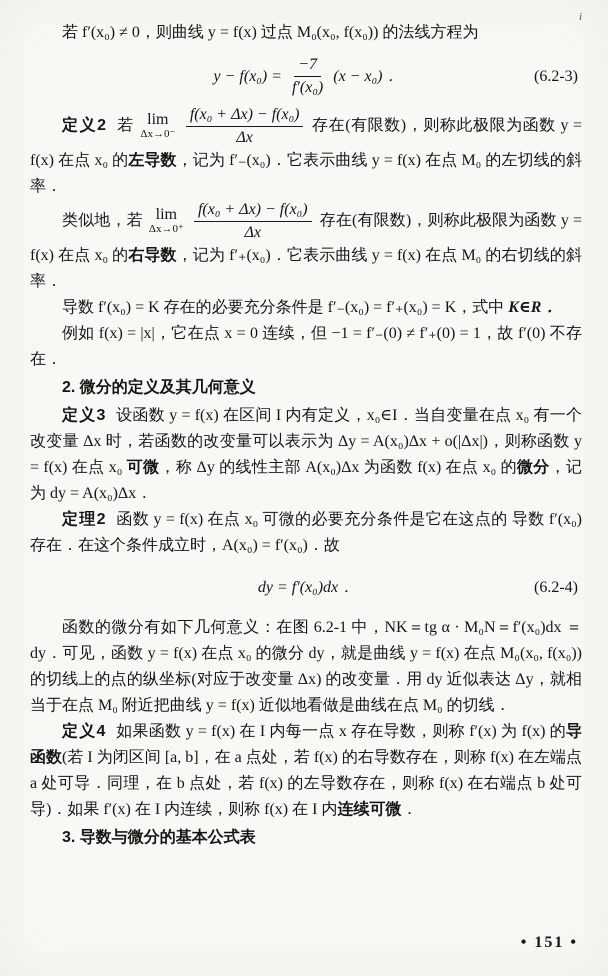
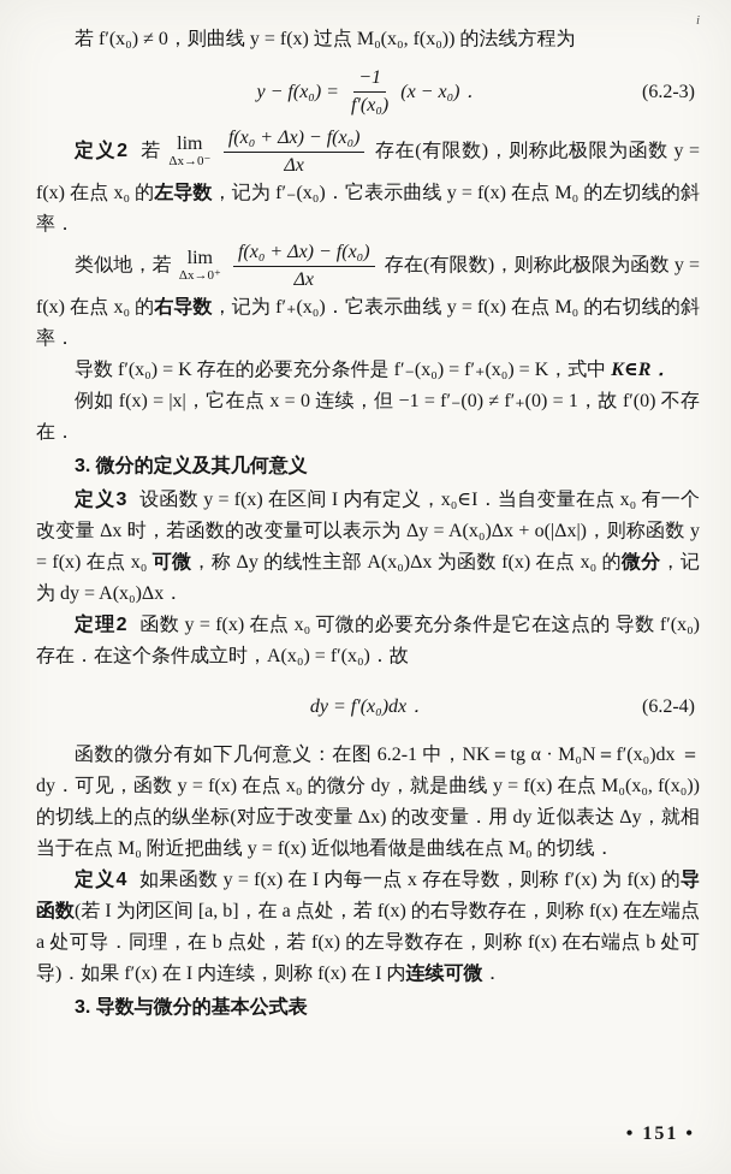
  i
  若 f′(x₀) ≠ 0，则曲线 y = f(x) 过点 M₀(x₀, f(x₀)) 的法线方程为
  y − f(x₀) =
- −7
+ −1
  f′(x₀)
  (x − x₀)．
  (6.2-3)
  定义2 若
  lim
  Δx→0⁻
  f(x₀ + Δx) − f(x₀)
  Δx
  存在(有限数)，则称此极限为函数 y = f(x) 在点 x₀ 的左导数，记为 f′₋(x₀)．它表示曲线 y = f(x) 在点 M₀ 的左切线的斜率．
  类似地，若
  lim
  Δx→0⁺
  f(x₀ + Δx) − f(x₀)
  Δx
  存在(有限数)，则称此极限为函数 y = f(x) 在点 x₀ 的右导数，记为 f′₊(x₀)．它表示曲线 y = f(x) 在点 M₀ 的右切线的斜率．
  导数 f′(x₀) = K 存在的必要充分条件是 f′₋(x₀) = f′₊(x₀) = K，式中 K∈R．
  例如 f(x) = |x|，它在点 x = 0 连续，但 −1 = f′₋(0) ≠ f′₊(0) = 1，故 f′(0) 不存在．
- 2. 微分的定义及其几何意义
+ 3. 微分的定义及其几何意义
  定义3 设函数 y = f(x) 在区间 I 内有定义，x₀∈I．当自变量在点 x₀ 有一个改变量 Δx 时，若函数的改变量可以表示为 Δy = A(x₀)Δx + o(|Δx|)，则称函数 y = f(x) 在点 x₀ 可微，称 Δy 的线性主部 A(x₀)Δx 为函数 f(x) 在点 x₀ 的微分，记为 dy = A(x₀)Δx．
  定理2 函数 y = f(x) 在点 x₀ 可微的必要充分条件是它在这点的 导数 f′(x₀) 存在．在这个条件成立时，A(x₀) = f′(x₀)．故
  dy = f′(x₀)dx．
  (6.2-4)
  函数的微分有如下几何意义：在图 6.2-1 中，NK＝tg α · M₀N＝f′(x₀)dx ＝ dy．可见，函数 y = f(x) 在点 x₀ 的微分 dy，就是曲线 y = f(x) 在点 M₀(x₀, f(x₀)) 的切线上的点的纵坐标(对应于改变量 Δx) 的改变量．用 dy 近似表达 Δy，就相当于在点 M₀ 附近把曲线 y = f(x) 近似地看做是曲线在点 M₀ 的切线．
  定义4 如果函数 y = f(x) 在 I 内每一点 x 存在导数，则称 f′(x) 为 f(x) 的导函数(若 I 为闭区间 [a, b]，在 a 点处，若 f(x) 的右导数存在，则称 f(x) 在左端点 a 处可导．同理，在 b 点处，若 f(x) 的左导数存在，则称 f(x) 在右端点 b 处可导)．如果 f′(x) 在 I 内连续，则称 f(x) 在 I 内连续可微．
  3. 导数与微分的基本公式表
  • 151 •
